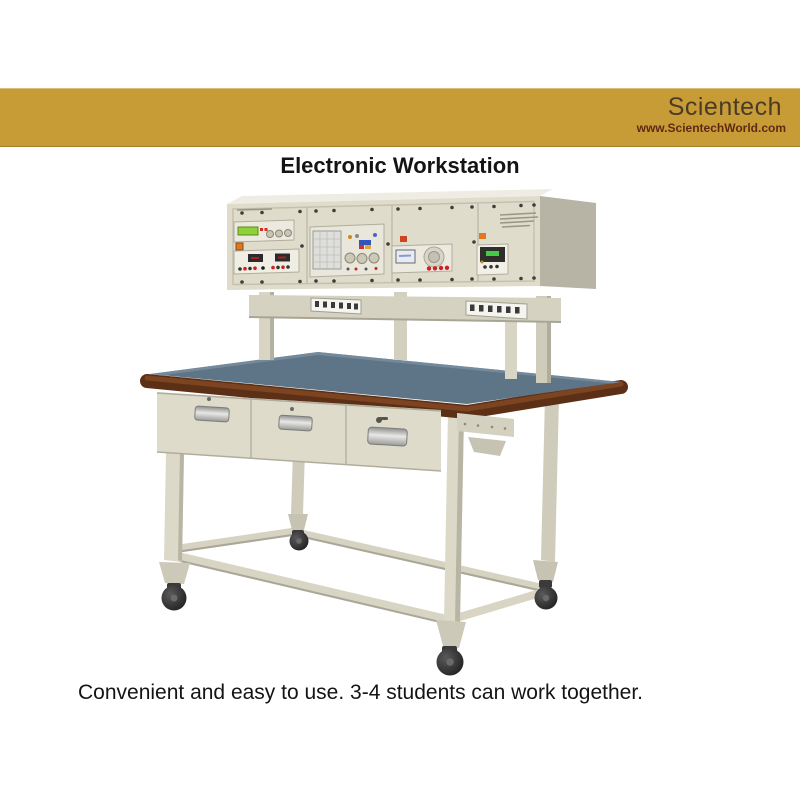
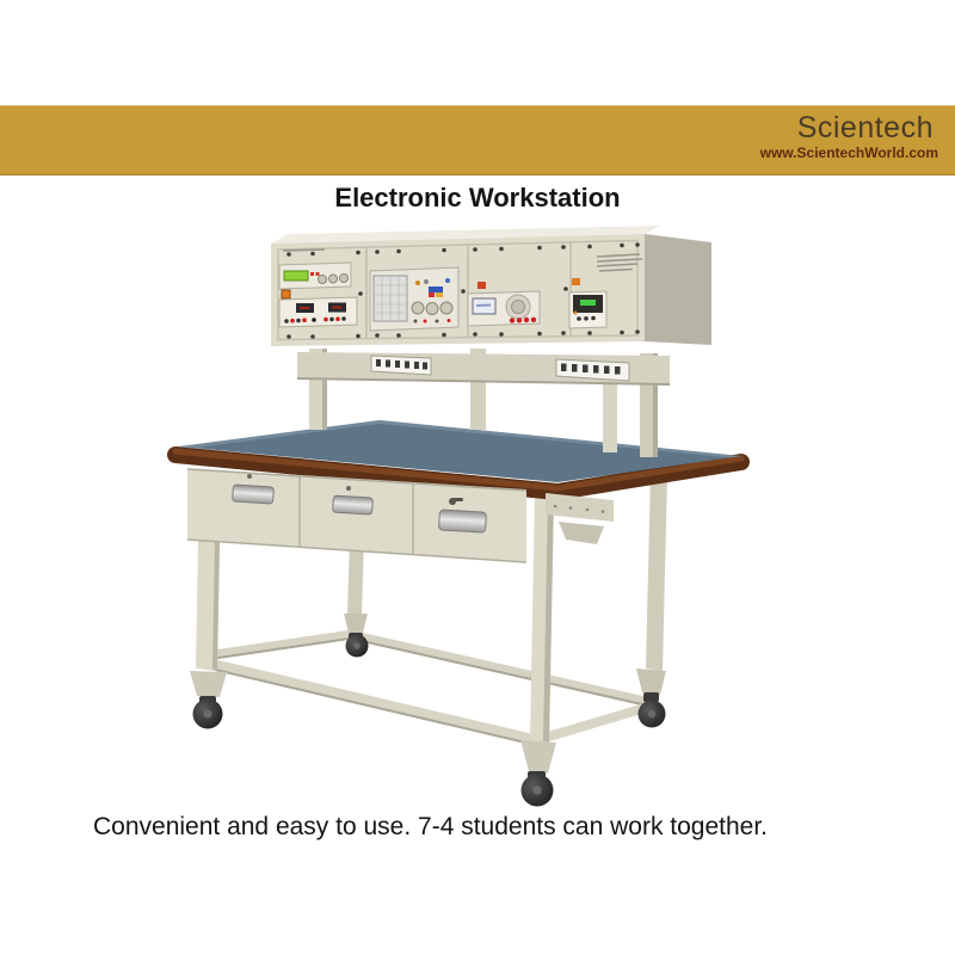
  Scientech
  www.ScientechWorld.com
  Electronic Workstation
- Convenient and easy to use. 3-4 students can work together.
+ Convenient and easy to use. 7-4 students can work together.
